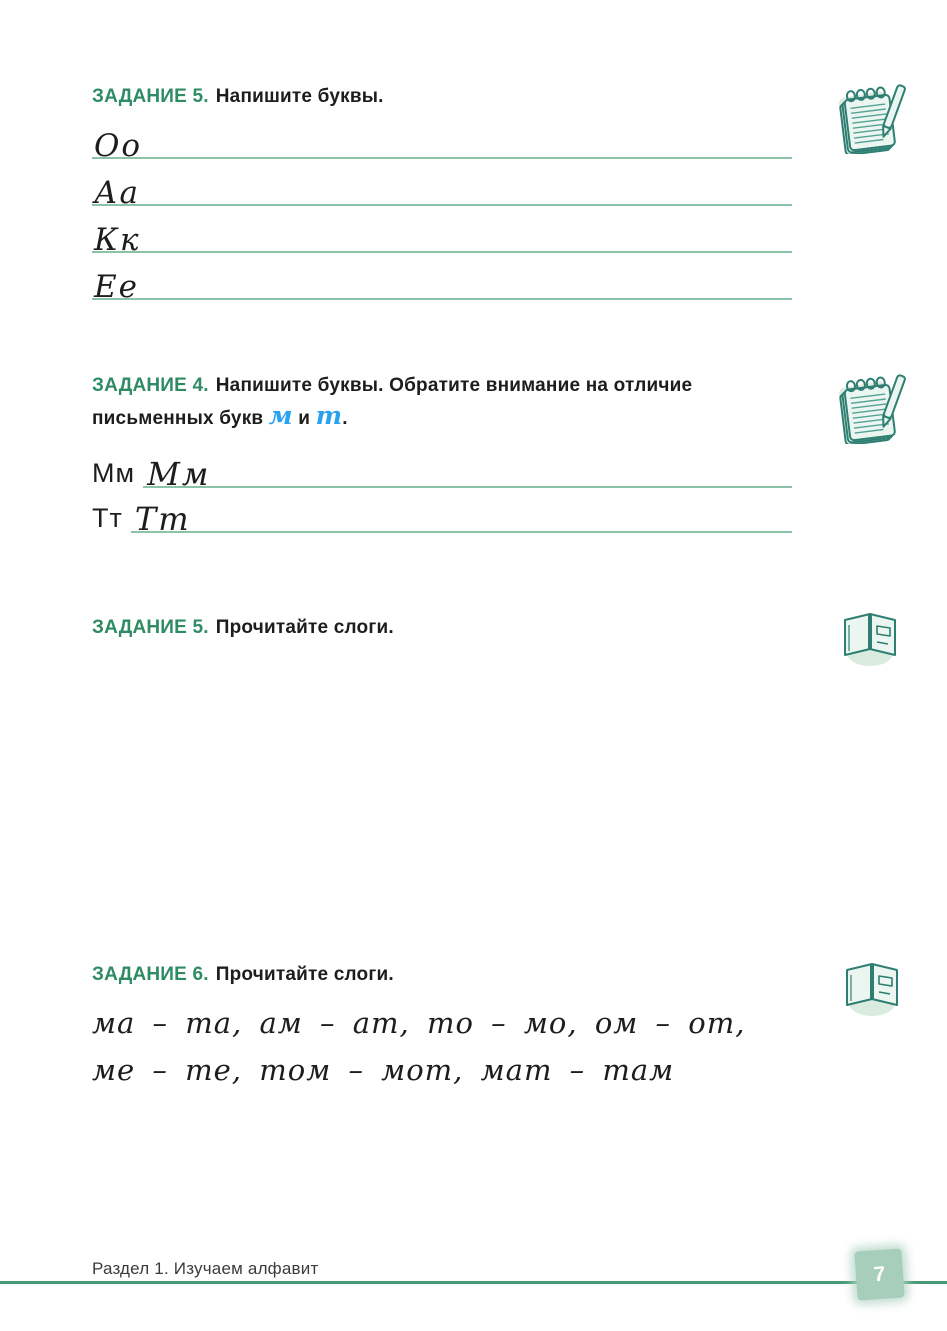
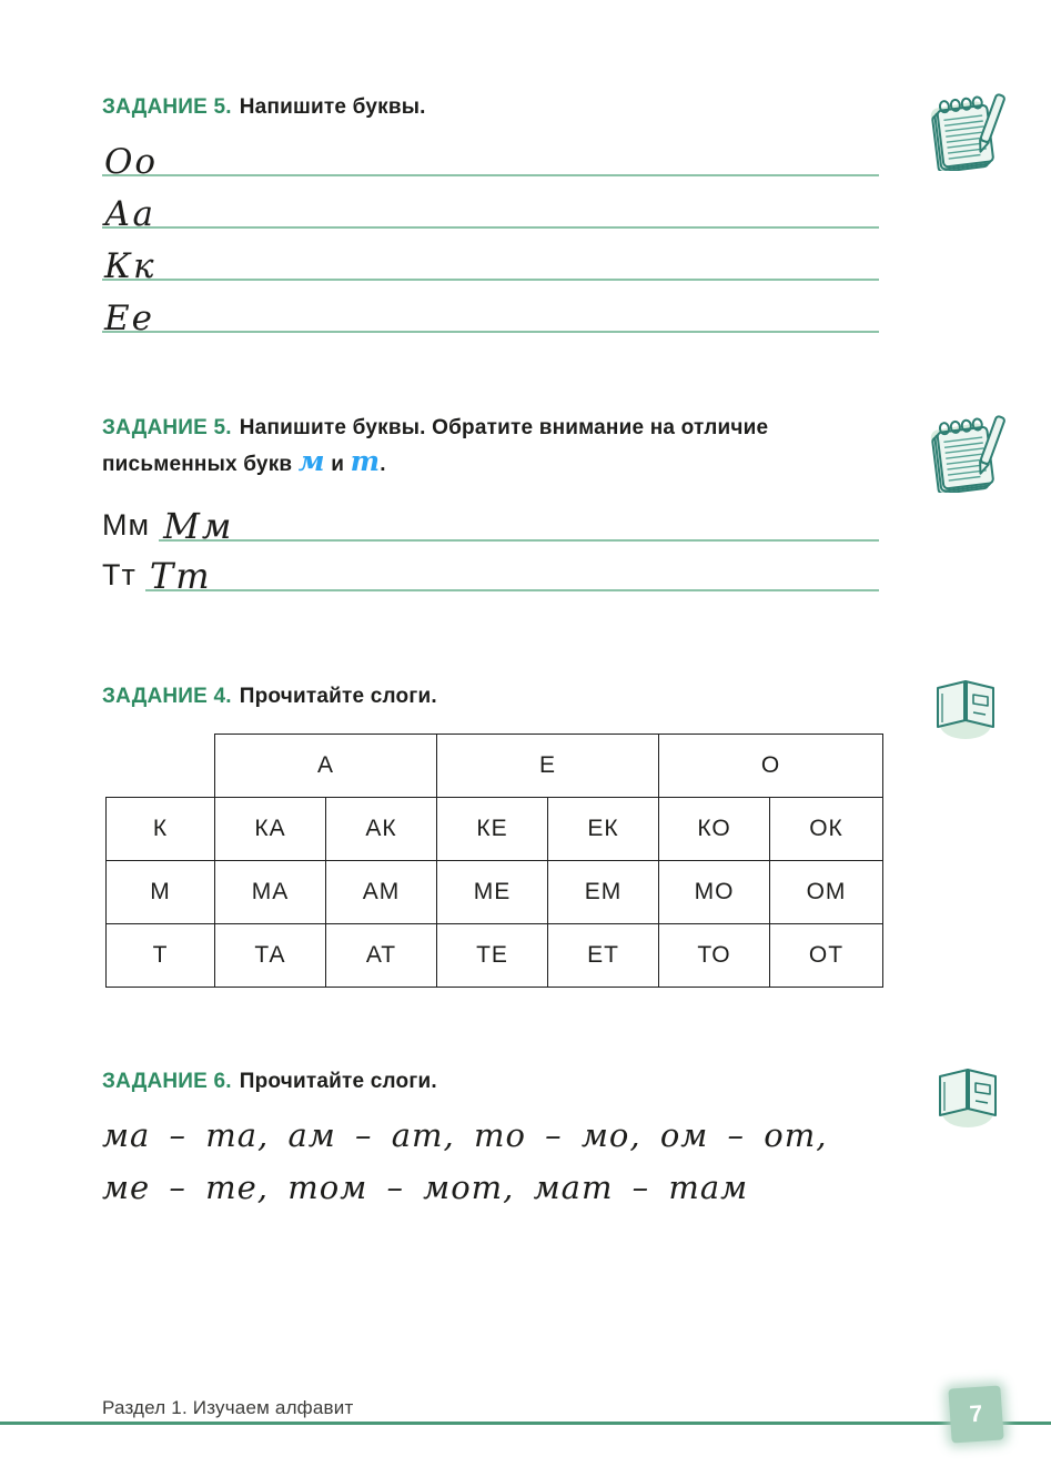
  ЗАДАНИЕ 5. Напишите буквы.
  Оо
  Аа
  Кк
  Ее
- ЗАДАНИЕ 4. Напишите буквы. Обратите внимание на отличие
+ ЗАДАНИЕ 5. Напишите буквы. Обратите внимание на отличие
  письменных букв м и т.
  Мм
  Мм
  Тт
  Тт
- ЗАДАНИЕ 5. Прочитайте слоги.
+ ЗАДАНИЕ 4. Прочитайте слоги.
+ 	А	Е	О
+ К	КА	АК	КЕ	ЕК	КО	ОК
+ М	МА	АМ	МЕ	ЕМ	МО	ОМ
+ Т	ТА	АТ	ТЕ	ЕТ	ТО	ОТ
  ЗАДАНИЕ 6. Прочитайте слоги.
  ма – та, ам – ат, то – мо, ом – от,
  ме – те, том – мот, мат – там
  Раздел 1. Изучаем алфавит
